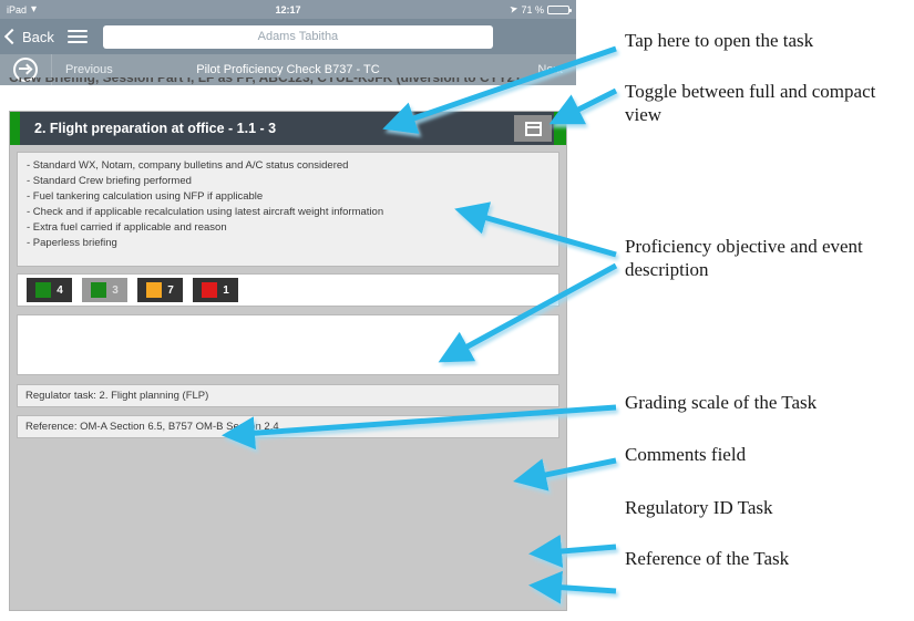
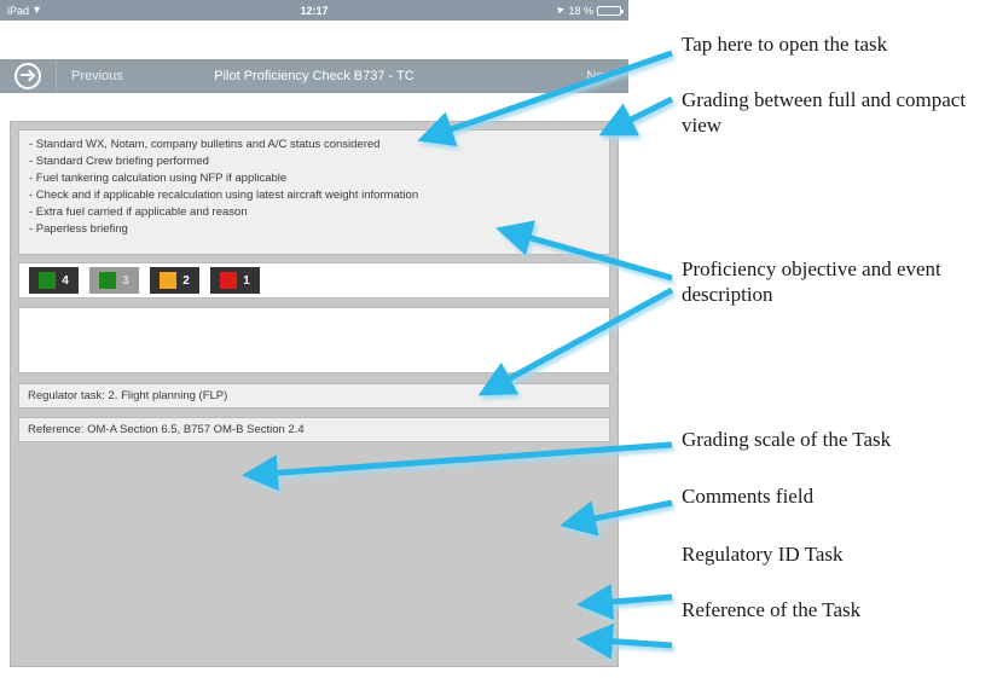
  iPad
  ▾
  12:17
- 71 %
+ 18 %
- Back
- Adams Tabitha
  Previous
  Pilot Proficiency Check B737 - TC
- Crew Briefing, Session Part I, LF as PF, ABC123, CYUL-KJFK (diversion to CYYZ)
- 2. Flight preparation at office - 1.1 - 3
  - Standard WX, Notam, company bulletins and A/C status considered
  - Standard Crew briefing performed
  - Fuel tankering calculation using NFP if applicable
  - Check and if applicable recalculation using latest aircraft weight information
  - Extra fuel carried if applicable and reason
  - Paperless briefing
  4
  3
- 7
+ 2
  1
  Regulator task: 2. Flight planning (FLP)
  Reference: OM-A Section 6.5, B757 OM-B Section 2.4
  Tap here to open the task
- Toggle between full and compact view
+ Grading between full and compact view
  Proficiency objective and event description
  Grading scale of the Task
  Comments field
  Regulatory ID Task
  Reference of the Task
